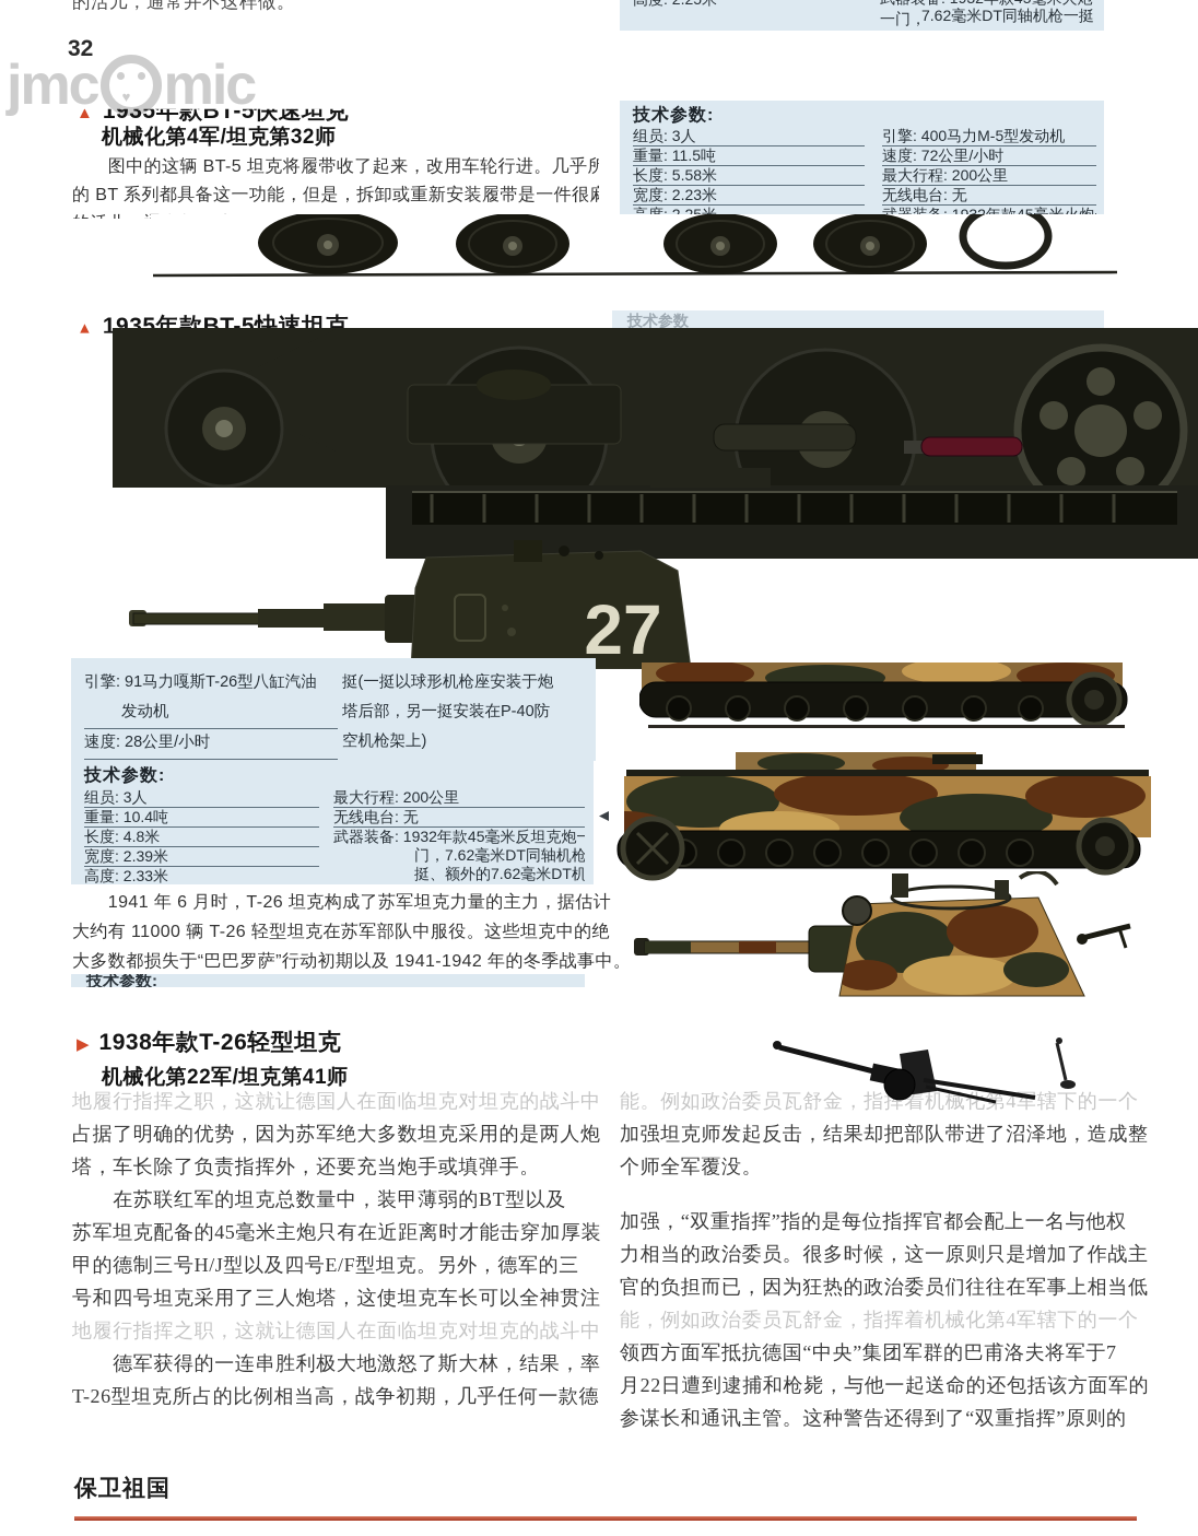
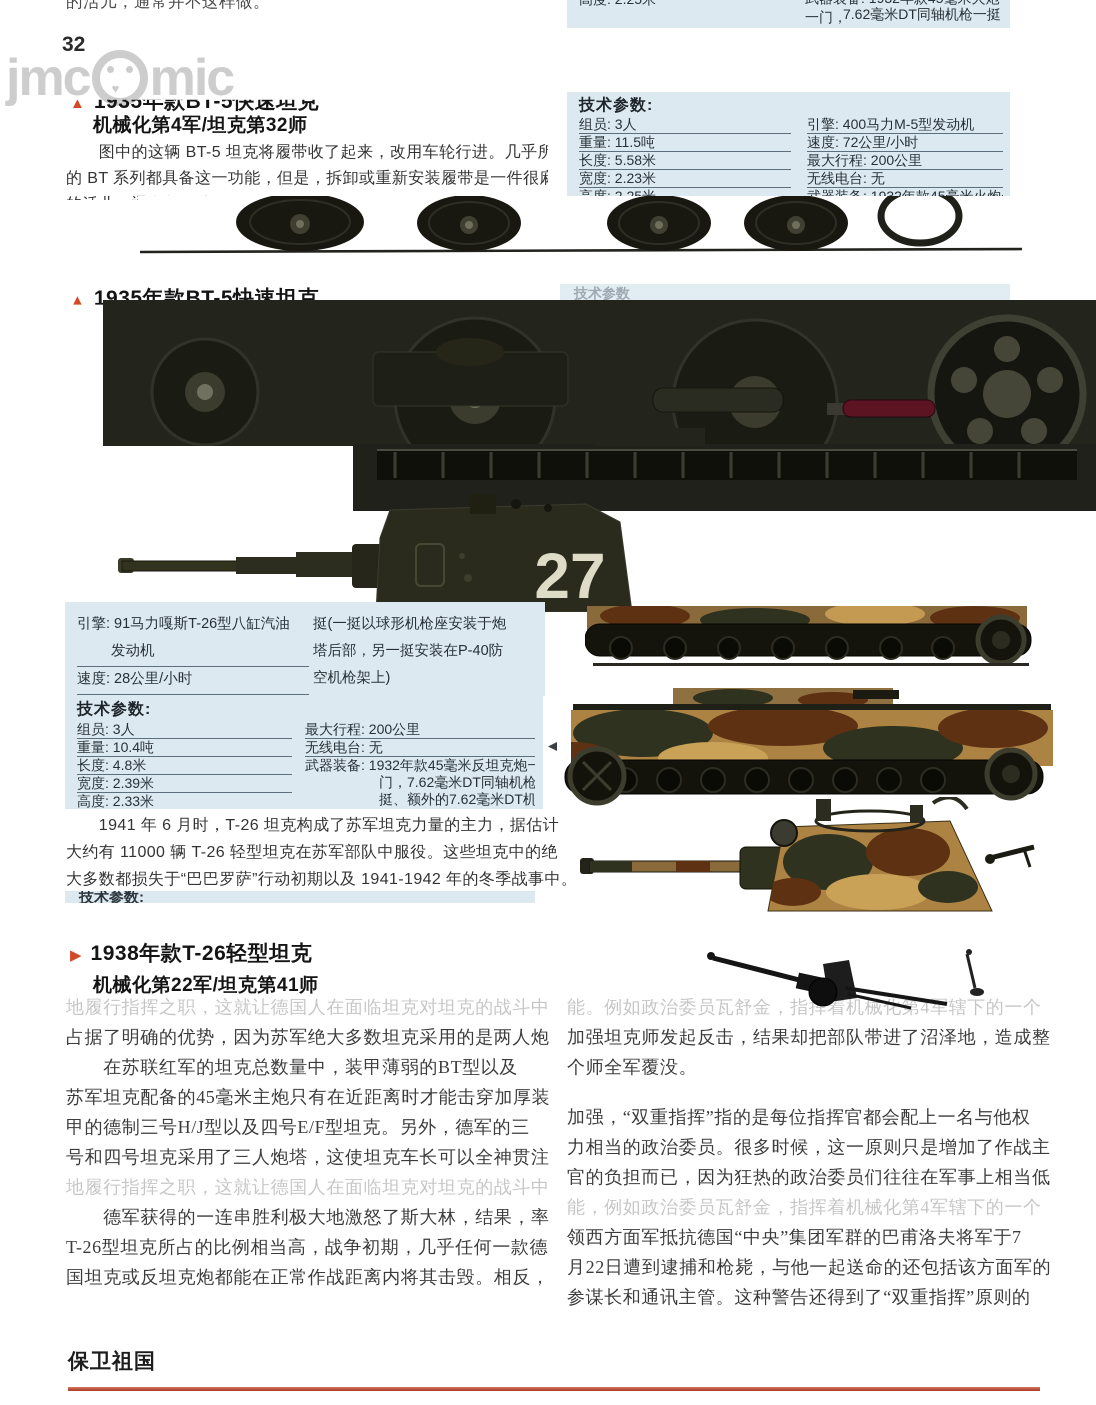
  的活儿，通常并不这样做。
  7.62毫米DT同轴机枪一挺
  32
  jmc
  ♥
  mic
  ▲ 1935年款BT-5快速坦克
  机械化第4军/坦克第32师
  图中的这辆 BT-5 坦克将履带收了起来，改用车轮行进。几乎所
  的 BT 系列都具备这一功能，但是，拆卸或重新安装履带是一件很麻
  技术参数:
  组员: 3人
  重量: 11.5吨
  长度: 5.58米
  宽度: 2.23米
  引擎: 400马力M-5型发动机
  速度: 72公里/小时
  最大行程: 200公里
  无线电台: 无
  ▲ 1935年款BT-5快速坦克
  技术参数
  27
  引擎: 91马力嘎斯T-26型八缸汽油
  发动机
  速度: 28公里/小时
  挺(一挺以球形机枪座安装于炮
  塔后部，另一挺安装在P-40防
  空机枪架上)
  技术参数:
  组员: 3人
  重量: 10.4吨
  长度: 4.8米
  宽度: 2.39米
  高度: 2.33米
  最大行程: 200公里
  无线电台: 无
  武器装备: 1932年款45毫米反坦克炮一
  门，7.62毫米DT同轴机枪
  挺、额外的7.62毫米DT机
  1941 年 6 月时，T-26 坦克构成了苏军坦克力量的主力，据估计
  大约有 11000 辆 T-26 轻型坦克在苏军部队中服役。这些坦克中的绝
  大多数都损失于“巴巴罗萨”行动初期以及 1941-1942 年的冬季战事中。
  技术参数:
  ▶ 1938年款T-26轻型坦克
  机械化第22军/坦克第41师
  地履行指挥之职，这就让德国人在面临坦克对坦克的战斗中
  占据了明确的优势，因为苏军绝大多数坦克采用的是两人炮
- 塔，车长除了负责指挥外，还要充当炮手或填弹手。
  在苏联红军的坦克总数量中，装甲薄弱的BT型以及
  苏军坦克配备的45毫米主炮只有在近距离时才能击穿加厚装
  甲的德制三号H/J型以及四号E/F型坦克。另外，德军的三
  号和四号坦克采用了三人炮塔，这使坦克车长可以全神贯注
  地履行指挥之职，这就让德国人在面临坦克对坦克的战斗中
  德军获得的一连串胜利极大地激怒了斯大林，结果，率
  T-26型坦克所占的比例相当高，战争初期，几乎任何一款德
+ 国坦克或反坦克炮都能在正常作战距离内将其击毁。相反，
  能。例如政治委员瓦舒金，指挥着机械化4军辖下的一个
  加强坦克师发起反击，结果却把部队带进了沼泽地，造成整
  个师全军覆没。
  加强，“双重指挥”指的是每位指挥官都会配上一名与他权
  力相当的政治委员。很多时候，这一原则只是增加了作战主
  官的负担而已，因为狂热的政治委员们往往在军事上相当低
  能，例如政治委员瓦舒金，指挥着机械化第4军辖下的一个
  领西方面军抵抗德国“中央”集团军群的巴甫洛夫将军于7
  月22日遭到逮捕和枪毙，与他一起送命的还包括该方面军的
  参谋长和通讯主管。这种警告还得到了“双重指挥”原则的
  保卫祖国
